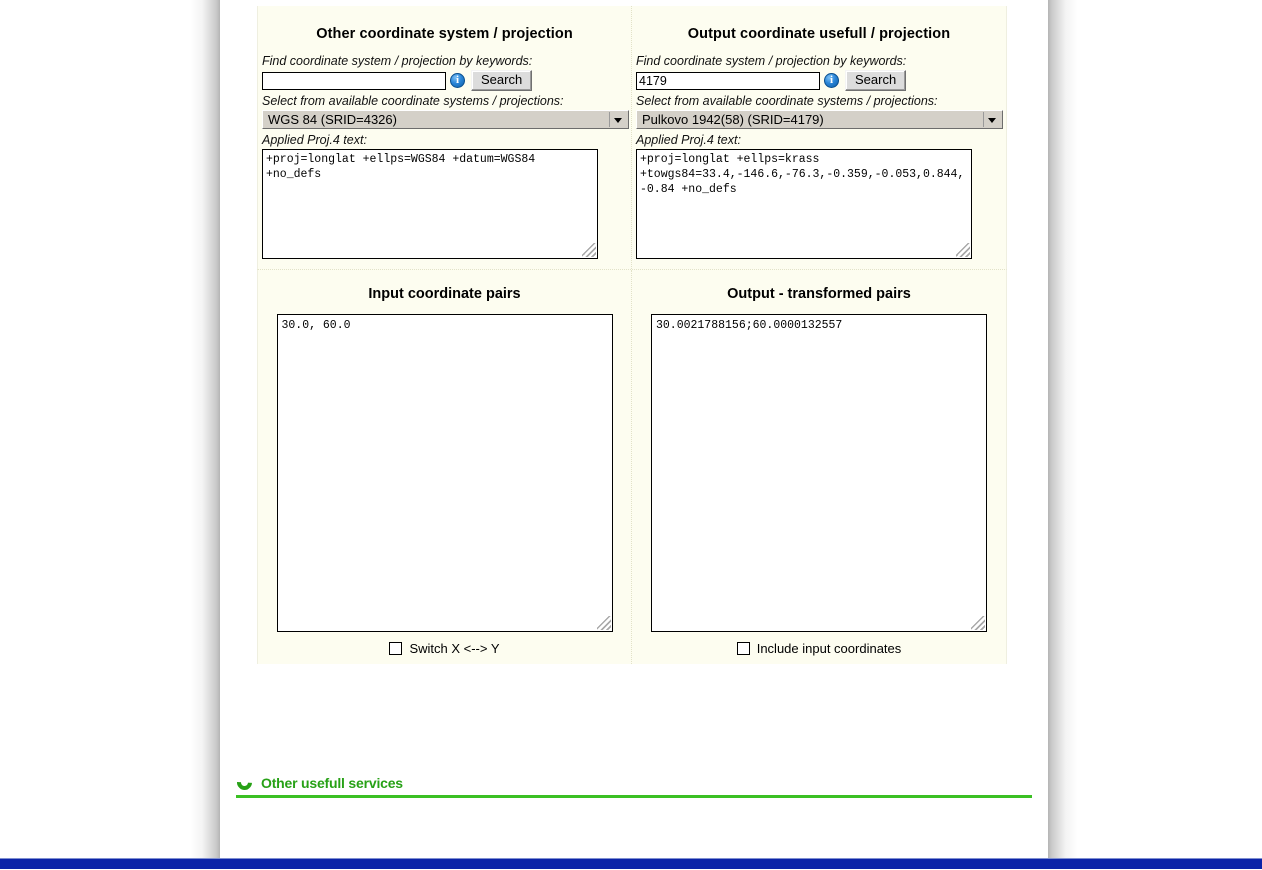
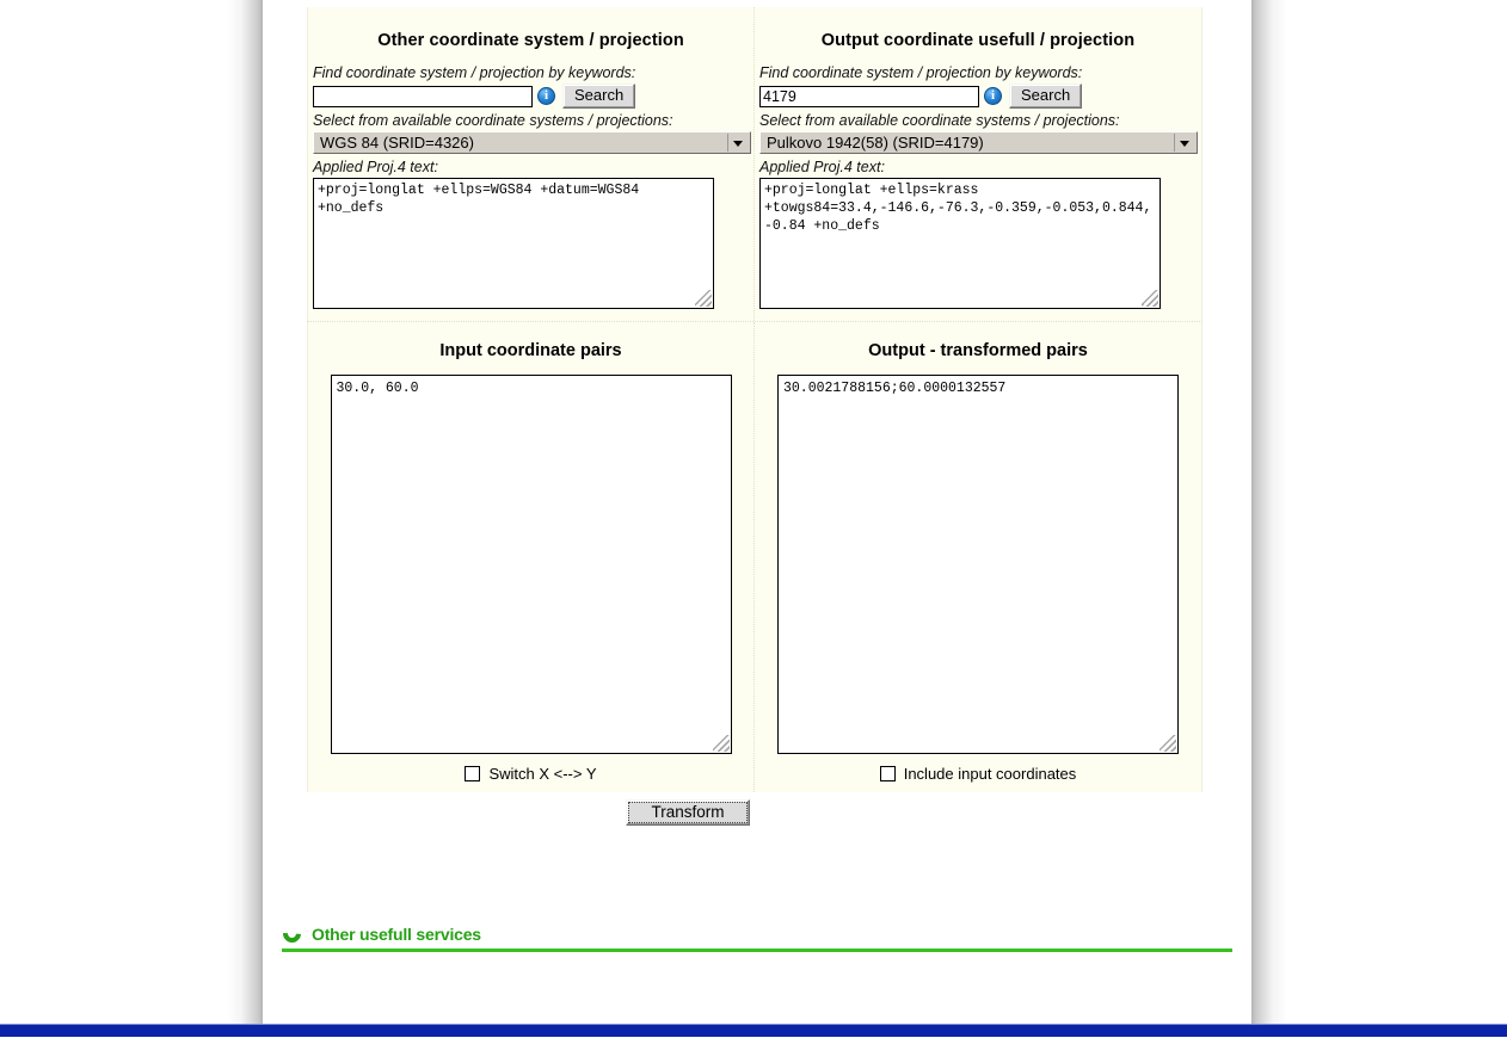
  Other coordinate system / projection
  Find coordinate system / projection by keywords:
  Search
  Select from available coordinate systems / projections:
  WGS 84 (SRID=4326)
  Applied Proj.4 text:
  +proj=longlat +ellps=WGS84 +datum=WGS84 +no_defs
  Output coordinate usefull / projection
  Find coordinate system / projection by keywords:
  4179
  Search
  Select from available coordinate systems / projections:
  Pulkovo 1942(58) (SRID=4179)
  Applied Proj.4 text:
  +proj=longlat +ellps=krass +towgs84=33.4,-146.6,-76.3,-0.359,-0.053,0.844,-0.84 +no_defs
  Input coordinate pairs
  30.0, 60.0
  Switch X <--> Y
  Output - transformed pairs
  30.0021788156;60.0000132557
  Include input coordinates
+ Transform
  Other usefull services
